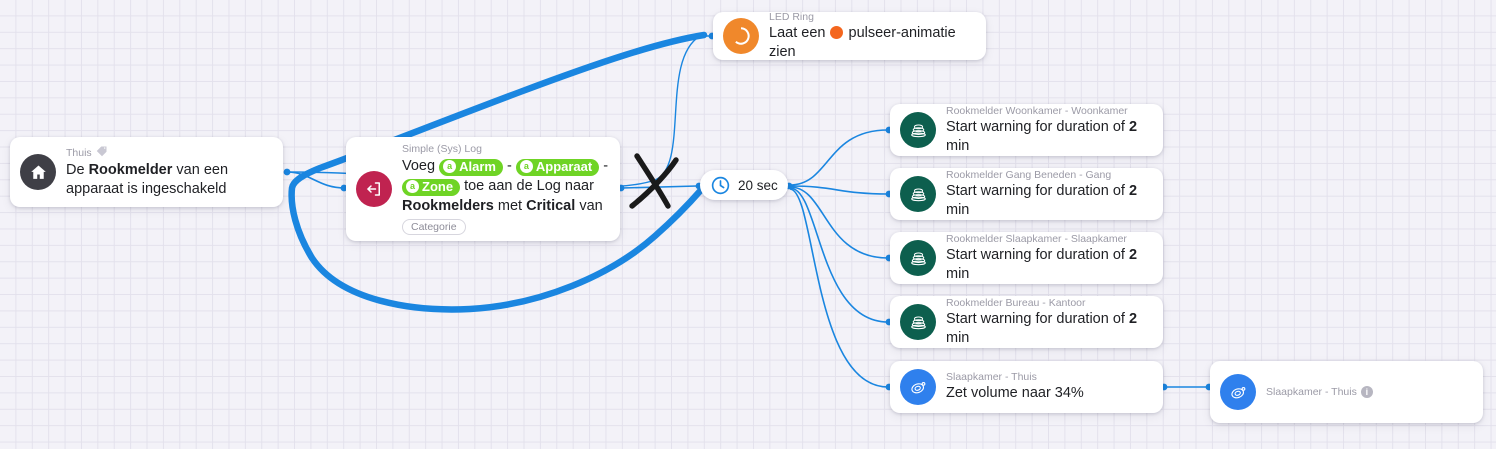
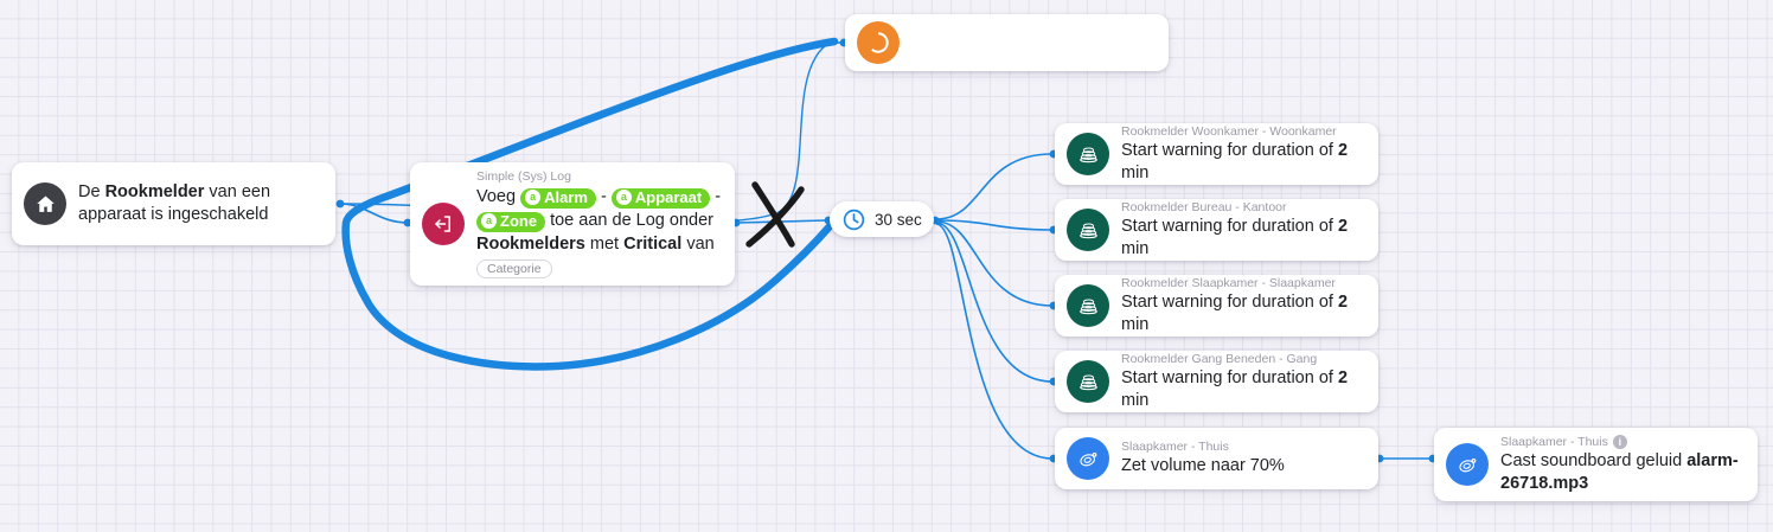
- Thuis
  De Rookmelder van een apparaat is ingeschakeld
  Simple (Sys) Log
  Voeg
  a
  Alarm
  -
  a
  Apparaat
  -
  a
  Zone
- toe aan de Log naar Rookmelders met Critical van
+ toe aan de Log onder Rookmelders met Critical van
  Categorie
- LED Ring
- Laat een pulseer-animatie zien
- 20 sec
+ 30 sec
  Rookmelder Woonkamer - Woonkamer
  Start warning for duration of 2 min
- Rookmelder Gang Beneden - Gang
+ Rookmelder Bureau - Kantoor
  Start warning for duration of 2 min
  Rookmelder Slaapkamer - Slaapkamer
  Start warning for duration of 2 min
- Rookmelder Bureau - Kantoor
+ Rookmelder Gang Beneden - Gang
  Start warning for duration of 2 min
  Slaapkamer - Thuis
- Zet volume naar 34%
+ Zet volume naar 70%
  Slaapkamer - Thuis
  i
+ Cast soundboard geluid alarm-26718.mp3
